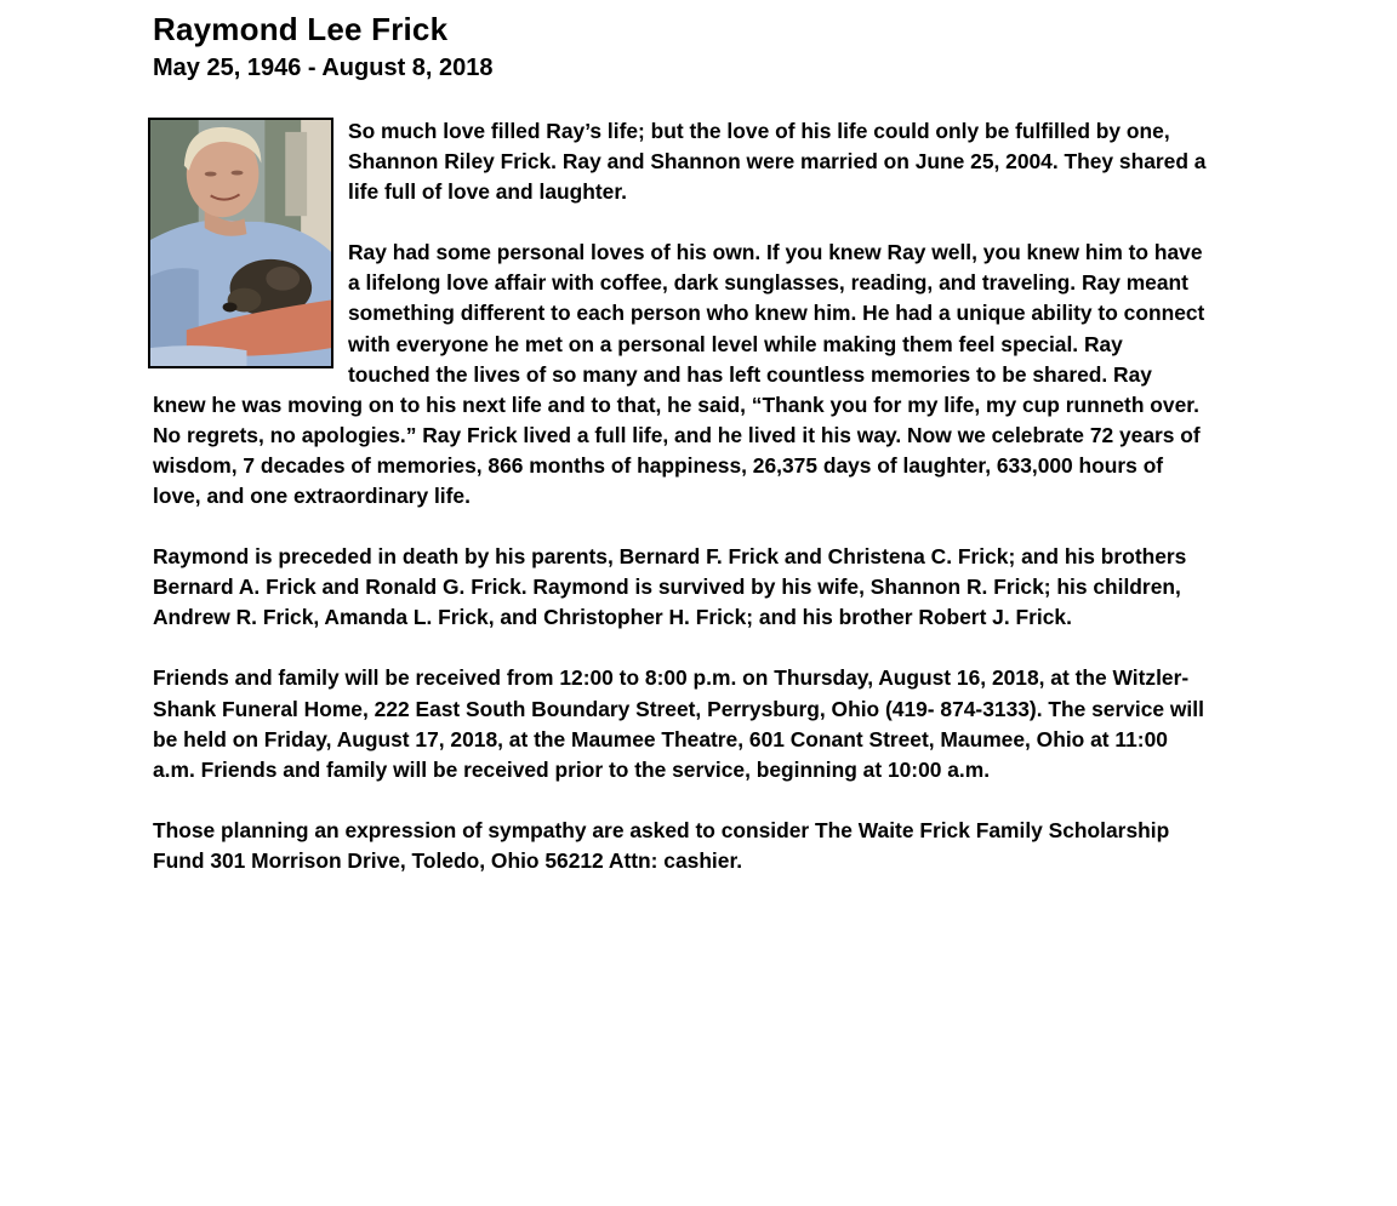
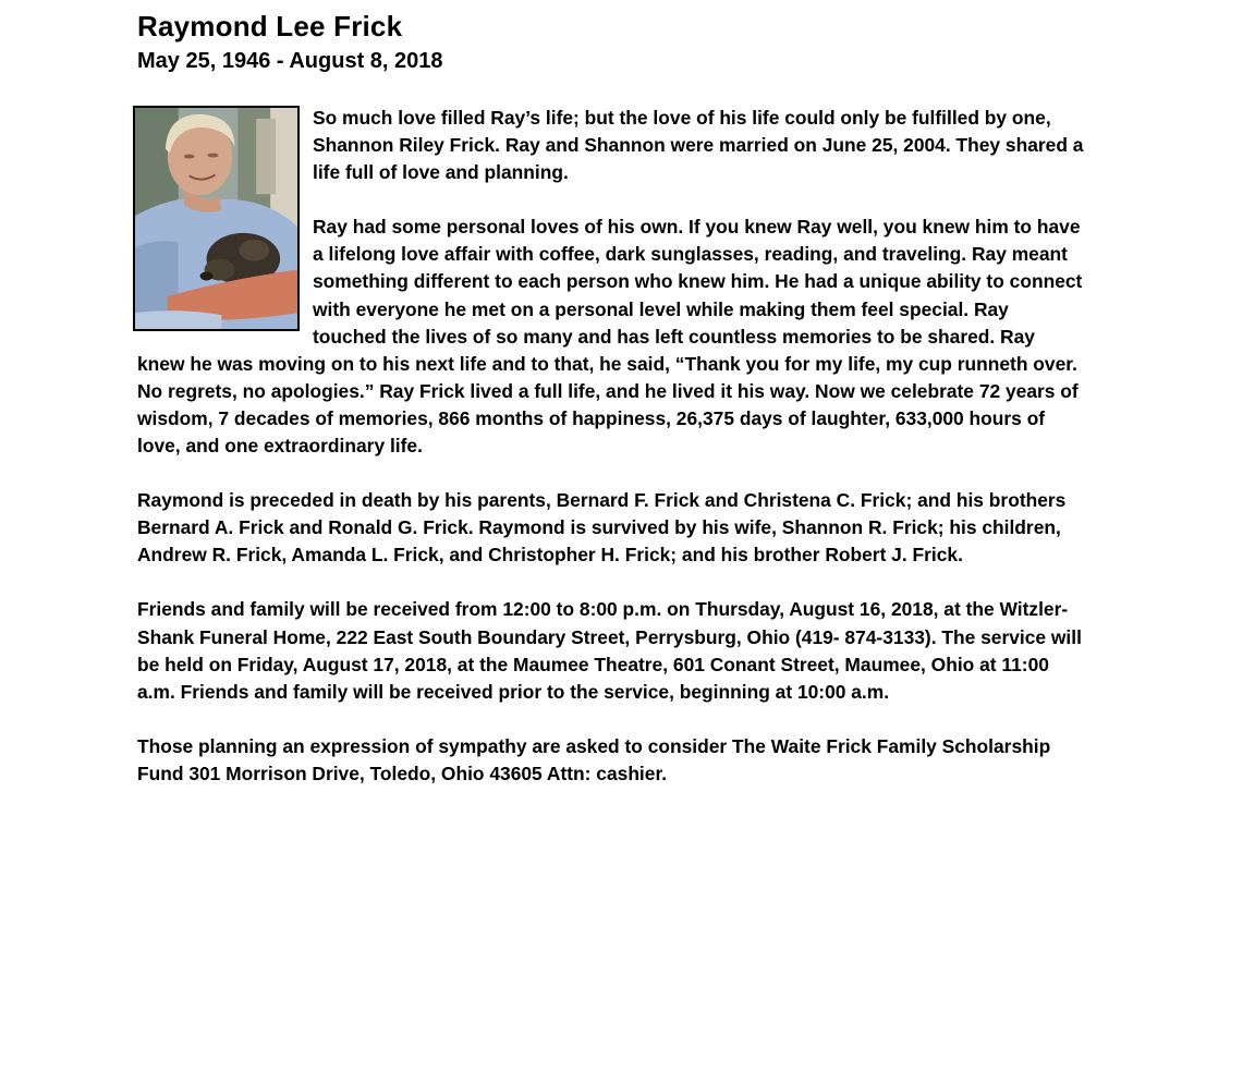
  Raymond Lee Frick
  May 25, 1946 - August 8, 2018
- So much love filled Ray’s life; but the love of his life could only be fulfilled by one, Shannon Riley Frick. Ray and Shannon were married on June 25, 2004. They shared a life full of love and laughter.
+ So much love filled Ray’s life; but the love of his life could only be fulfilled by one, Shannon Riley Frick. Ray and Shannon were married on June 25, 2004. They shared a life full of love and planning.
  Ray had some personal loves of his own. If you knew Ray well, you knew him to have a lifelong love affair with coffee, dark sunglasses, reading, and traveling. Ray meant something different to each person who knew him. He had a unique ability to connect with everyone he met on a personal level while making them feel special. Ray touched the lives of so many and has left countless memories to be shared. Ray knew he was moving on to his next life and to that, he said, “Thank you for my life, my cup runneth over. No regrets, no apologies.” Ray Frick lived a full life, and he lived it his way. Now we celebrate 72 years of wisdom, 7 decades of memories, 866 months of happiness, 26,375 days of laughter, 633,000 hours of love, and one extraordinary life.
  Raymond is preceded in death by his parents, Bernard F. Frick and Christena C. Frick; and his brothers Bernard A. Frick and Ronald G. Frick. Raymond is survived by his wife, Shannon R. Frick; his children, Andrew R. Frick, Amanda L. Frick, and Christopher H. Frick; and his brother Robert J. Frick.
  Friends and family will be received from 12:00 to 8:00 p.m. on Thursday, August 16, 2018, at the Witzler-Shank Funeral Home, 222 East South Boundary Street, Perrysburg, Ohio (419- 874-3133). The service will be held on Friday, August 17, 2018, at the Maumee Theatre, 601 Conant Street, Maumee, Ohio at 11:00 a.m. Friends and family will be received prior to the service, beginning at 10:00 a.m.
- Those planning an expression of sympathy are asked to consider The Waite Frick Family Scholarship Fund 301 Morrison Drive, Toledo, Ohio 56212 Attn: cashier.
+ Those planning an expression of sympathy are asked to consider The Waite Frick Family Scholarship Fund 301 Morrison Drive, Toledo, Ohio 43605 Attn: cashier.
